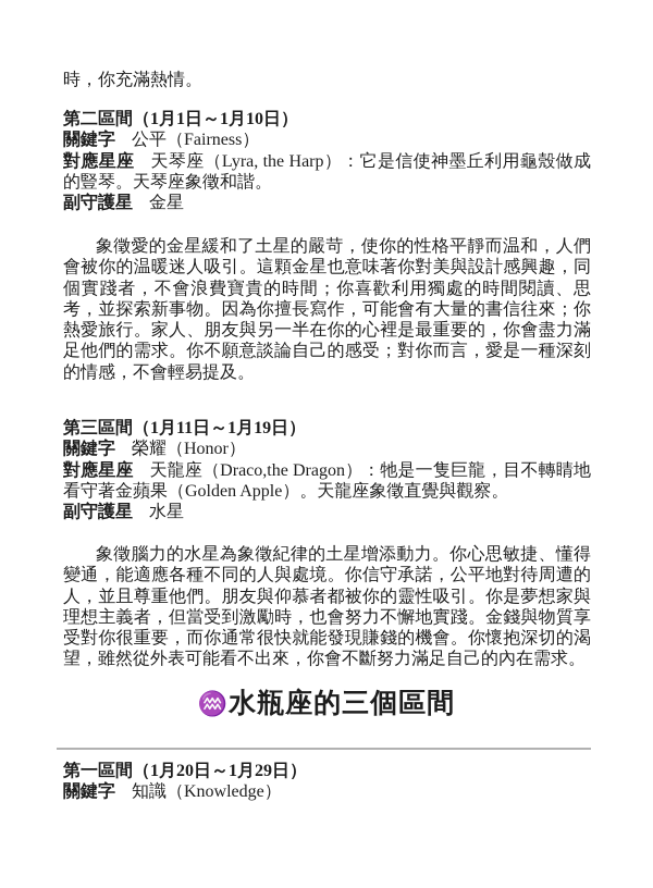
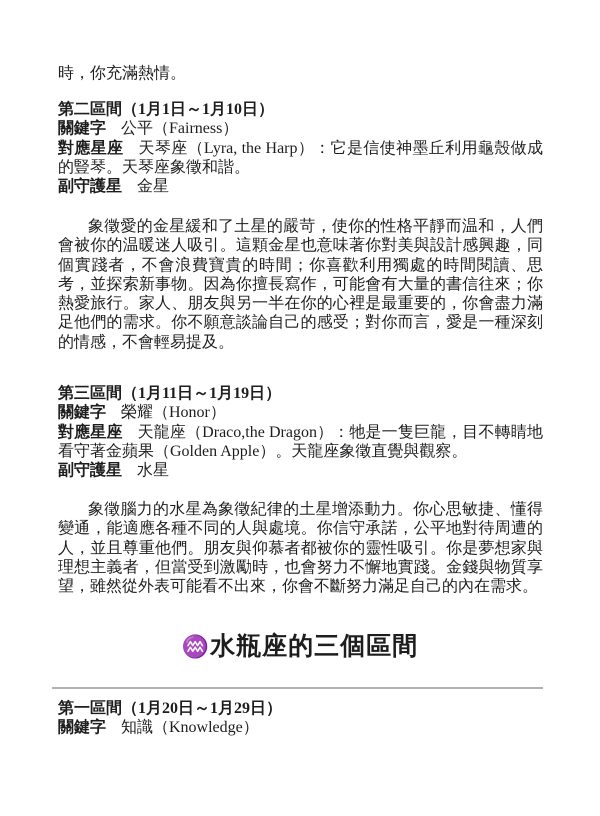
  時，你充滿熱情。
  第二區間（1月1日～1月10日）
  關鍵字 公平（Fairness）
  對應星座 天琴座（Lyra, the Harp）：它是信使神墨丘利用龜殼做成
  的豎琴。天琴座象徵和諧。
  副守護星 金星
  象徵愛的金星緩和了土星的嚴苛，使你的性格平靜而温和，人們
  會被你的温暖迷人吸引。這顆金星也意味著你對美與設計感興趣，同
  個實踐者，不會浪費寶貴的時間；你喜歡利用獨處的時間閱讀、思
  考，並探索新事物。因為你擅長寫作，可能會有大量的書信往來；你
  熱愛旅行。家人、朋友與另一半在你的心裡是最重要的，你會盡力滿
  足他們的需求。你不願意談論自己的感受；對你而言，愛是一種深刻
  的情感，不會輕易提及。
  第三區間（1月11日～1月19日）
  關鍵字 榮耀（Honor）
  對應星座 天龍座（Draco,the Dragon）：牠是一隻巨龍，目不轉睛地
  看守著金蘋果（Golden Apple）。天龍座象徵直覺與觀察。
  副守護星 水星
  象徵腦力的水星為象徵紀律的土星增添動力。你心思敏捷、懂得
  變通，能適應各種不同的人與處境。你信守承諾，公平地對待周遭的
  人，並且尊重他們。朋友與仰慕者都被你的靈性吸引。你是夢想家與
  理想主義者，但當受到激勵時，也會努力不懈地實踐。金錢與物質享
- 受對你很重要，而你通常很快就能發現賺錢的機會。你懷抱深切的渴
  望，雖然從外表可能看不出來，你會不斷努力滿足自己的內在需求。
  ♒水瓶座的三個區間
  第一區間（1月20日～1月29日）
  關鍵字 知識（Knowledge）
